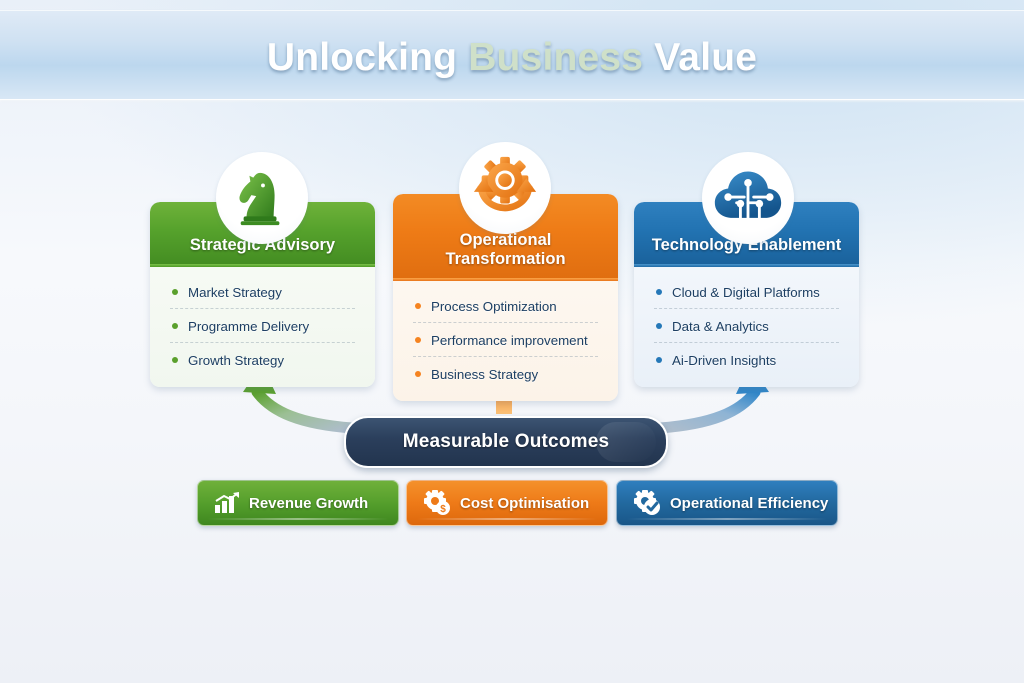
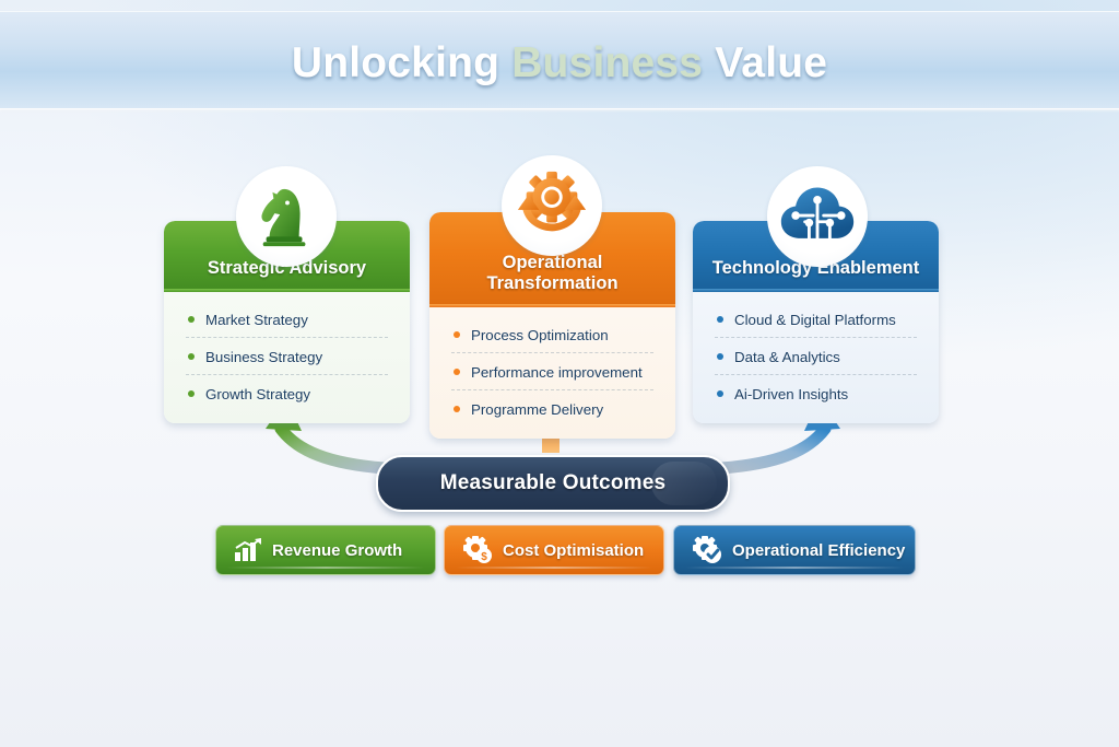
  Unlocking Business Value
  Strategic Advisory
  Market Strategy
- Programme Delivery
+ Business Strategy
  Growth Strategy
  Operational
  Transformation
  Process Optimization
  Performance improvement
- Business Strategy
+ Programme Delivery
  Technology Enablement
  Cloud & Digital Platforms
  Data & Analytics
  Ai-Driven Insights
  Measurable Outcome
  Revenue Growth
  $
  Cost Optimisation
  Operational Efficiency
